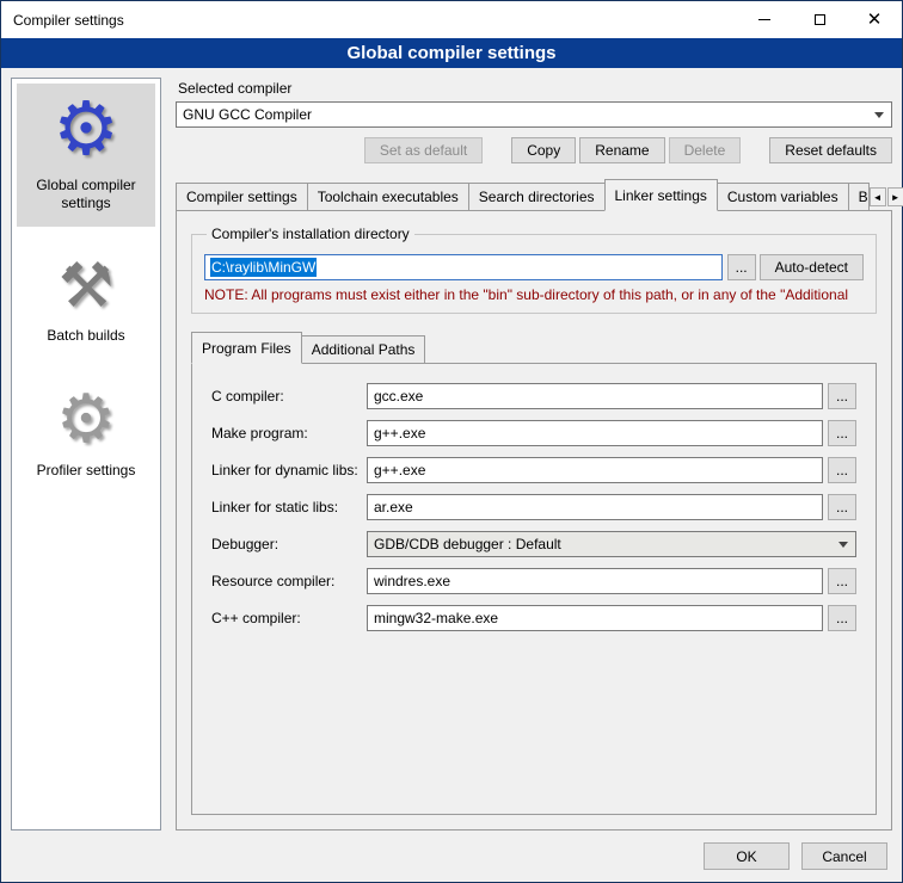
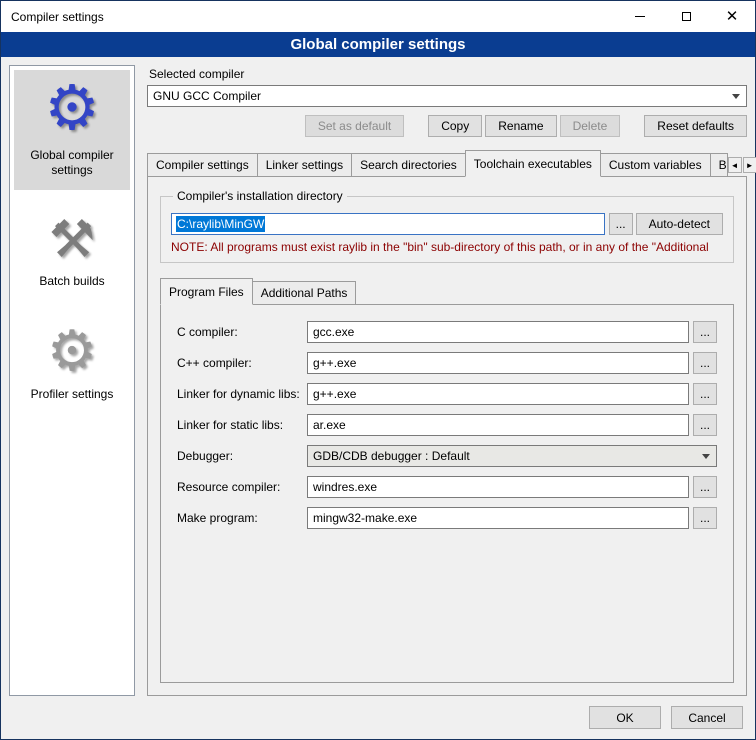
  Compiler settings
  ✕
  Global compiler settings
  ⚙
  Global compiler settings
  ⚒
  Batch builds
  ⚙
  Profiler settings
  Selected compiler
  GNU GCC Compiler
  Set as default
  Copy
  Rename
  Delete
  Reset defaults
  Compiler settings
- Toolchain executables
+ Linker settings
  Search directories
- Linker settings
+ Toolchain executables
  Custom variables
  ◄
  ►
  Compiler's installation directory
  C:\raylib\MinGW
  ...
  Auto-detect
- NOTE: All programs must exist either in the "bin" sub-directory of this path, or in any of the "Additional
+ NOTE: All programs must exist raylib in the "bin" sub-directory of this path, or in any of the "Additional
  Program Files
  Additional Paths
  C compiler:
  gcc.exe
  ...
- Make program:
+ C++ compiler:
  g++.exe
  ...
  Linker for dynamic libs:
  g++.exe
  ...
  Linker for static libs:
  ar.exe
  ...
  Debugger:
  GDB/CDB debugger : Default
  Resource compiler:
  windres.exe
  ...
- C++ compiler:
+ Make program:
  mingw32-make.exe
  ...
  OK
  Cancel
